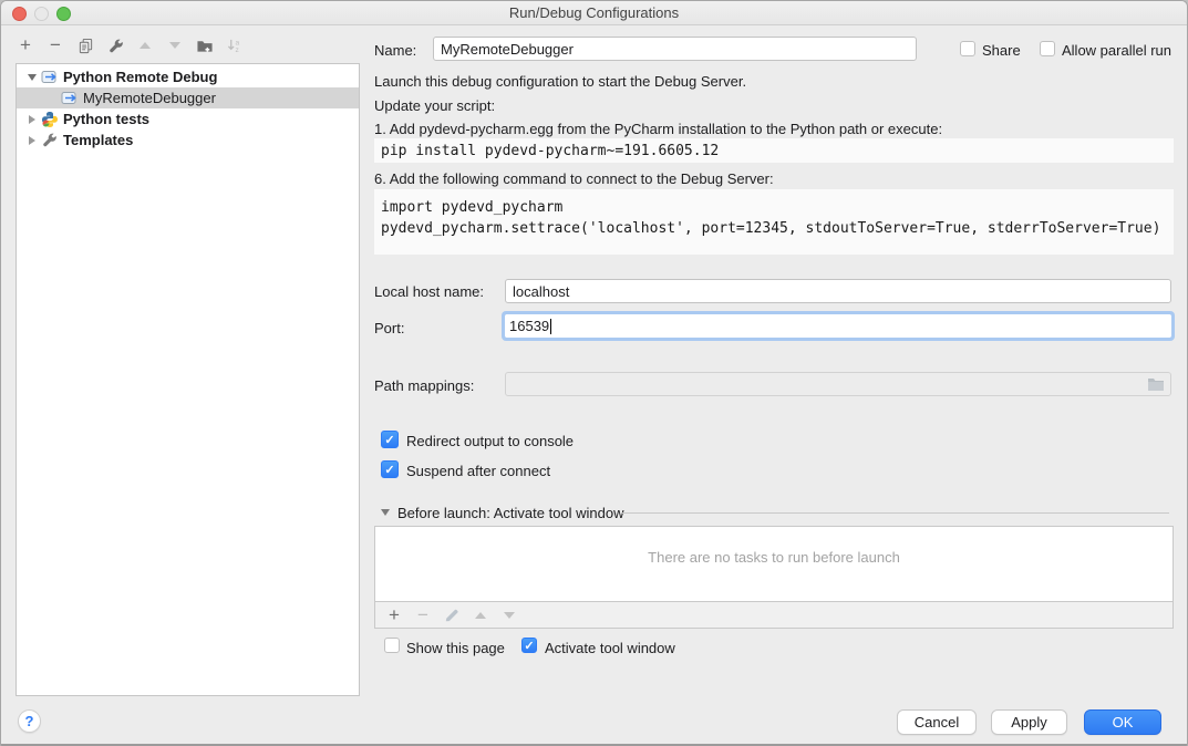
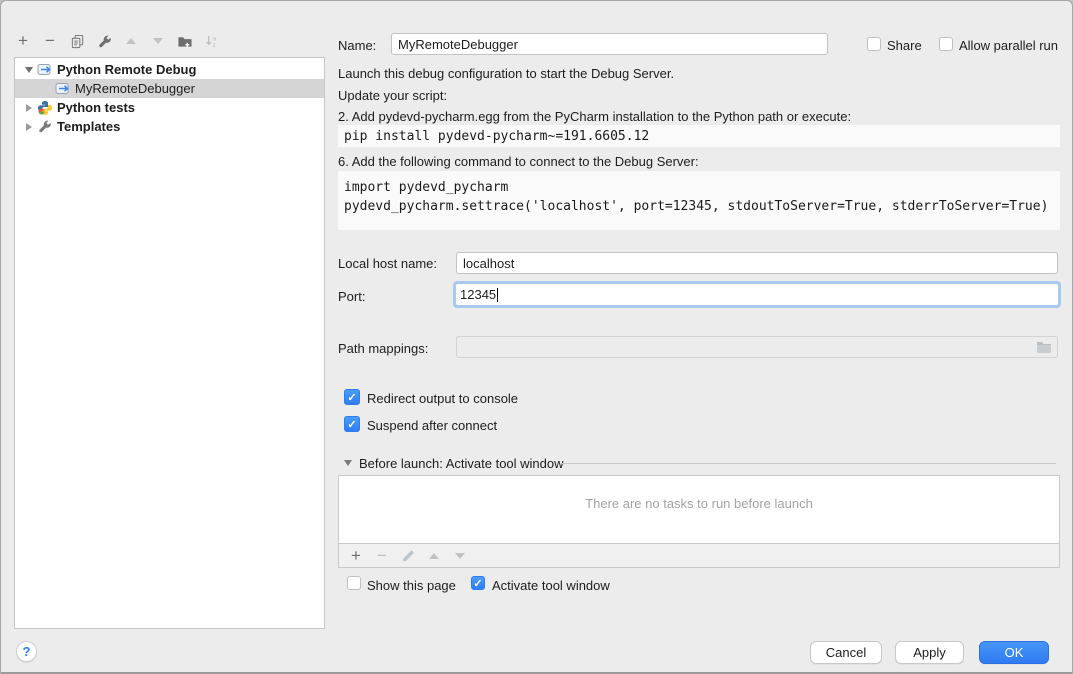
- Run/Debug Configurations
  Python Remote Debug
  MyRemoteDebugger
  Python tests
  Templates
  Name:
  MyRemoteDebugger
  Share
  Allow parallel run
  Launch this debug configuration to start the Debug Server.
  Update your script:
- 1. Add pydevd-pycharm.egg from the PyCharm installation to the Python path or execute:
+ 2. Add pydevd-pycharm.egg from the PyCharm installation to the Python path or execute:
  pip install pydevd-pycharm~=191.6605.12
  6. Add the following command to connect to the Debug Server:
  import pydevd_pycharm pydevd_pycharm.settrace('localhost', port=12345, stdoutToServer=True, stderrToServer=True)
  Local host name:
  localhost
  Port:
- 16539
+ 12345
  Path mappings:
  Redirect output to console
  Suspend after connect
  Before launch: Activate tool window
  There are no tasks to run before launch
  Show this page
  Activate tool window
  ?
  Cancel
  Apply
  OK
